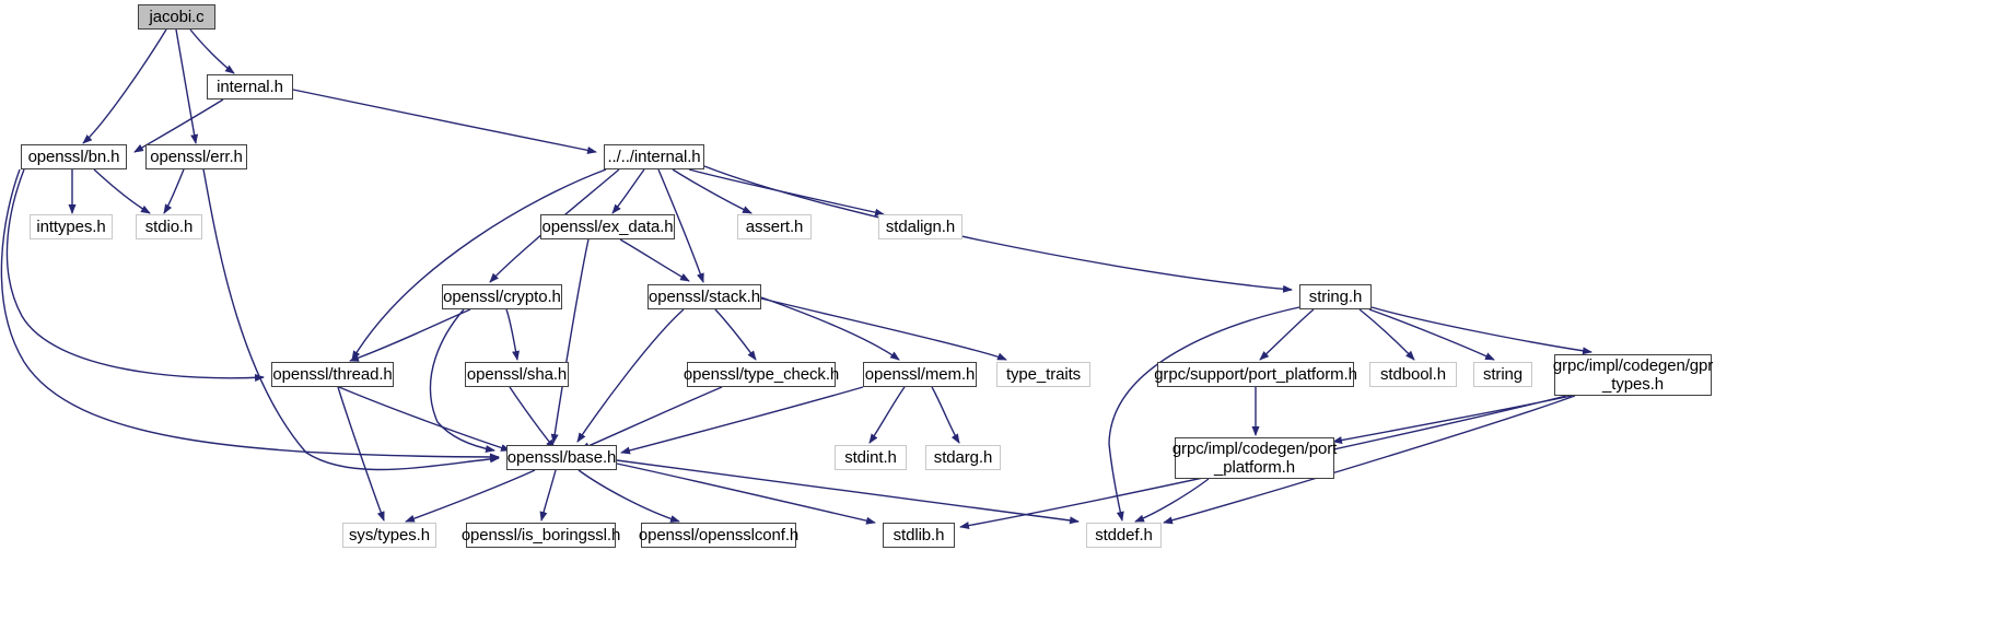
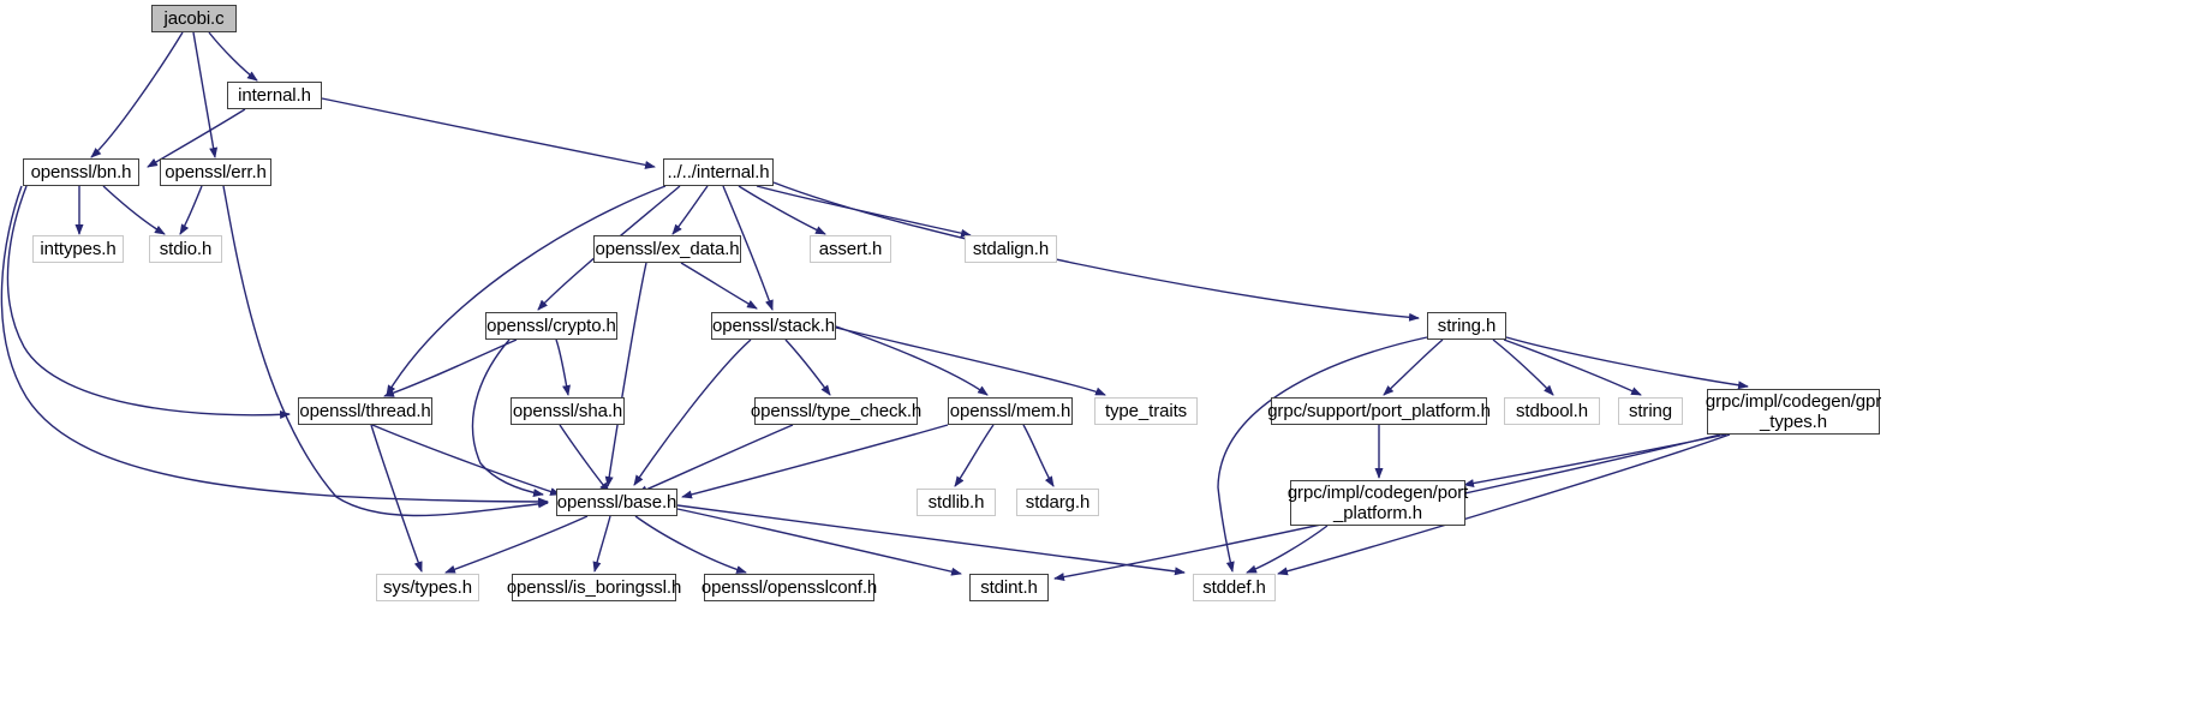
  jacobi.c
  internal.h
  openssl/bn.h
  openssl/err.h
  ../../internal.h
  inttypes.h
  stdio.h
  openssl/ex_data.h
  assert.h
  stdalign.h
  openssl/crypto.h
  openssl/stack.h
  string.h
  openssl/thread.h
  openssl/sha.h
  openssl/type_check.h
  openssl/mem.h
  type_traits
  grpc/support/port_platform.h
  stdbool.h
  string
  grpc/impl/codegen/gpr
  _types.h
  openssl/base.h
- stdint.h
+ stdlib.h
  stdarg.h
  grpc/impl/codegen/port
  _platform.h
  sys/types.h
  openssl/is_boringssl.h
  openssl/opensslconf.h
- stdlib.h
+ stdint.h
  stddef.h
